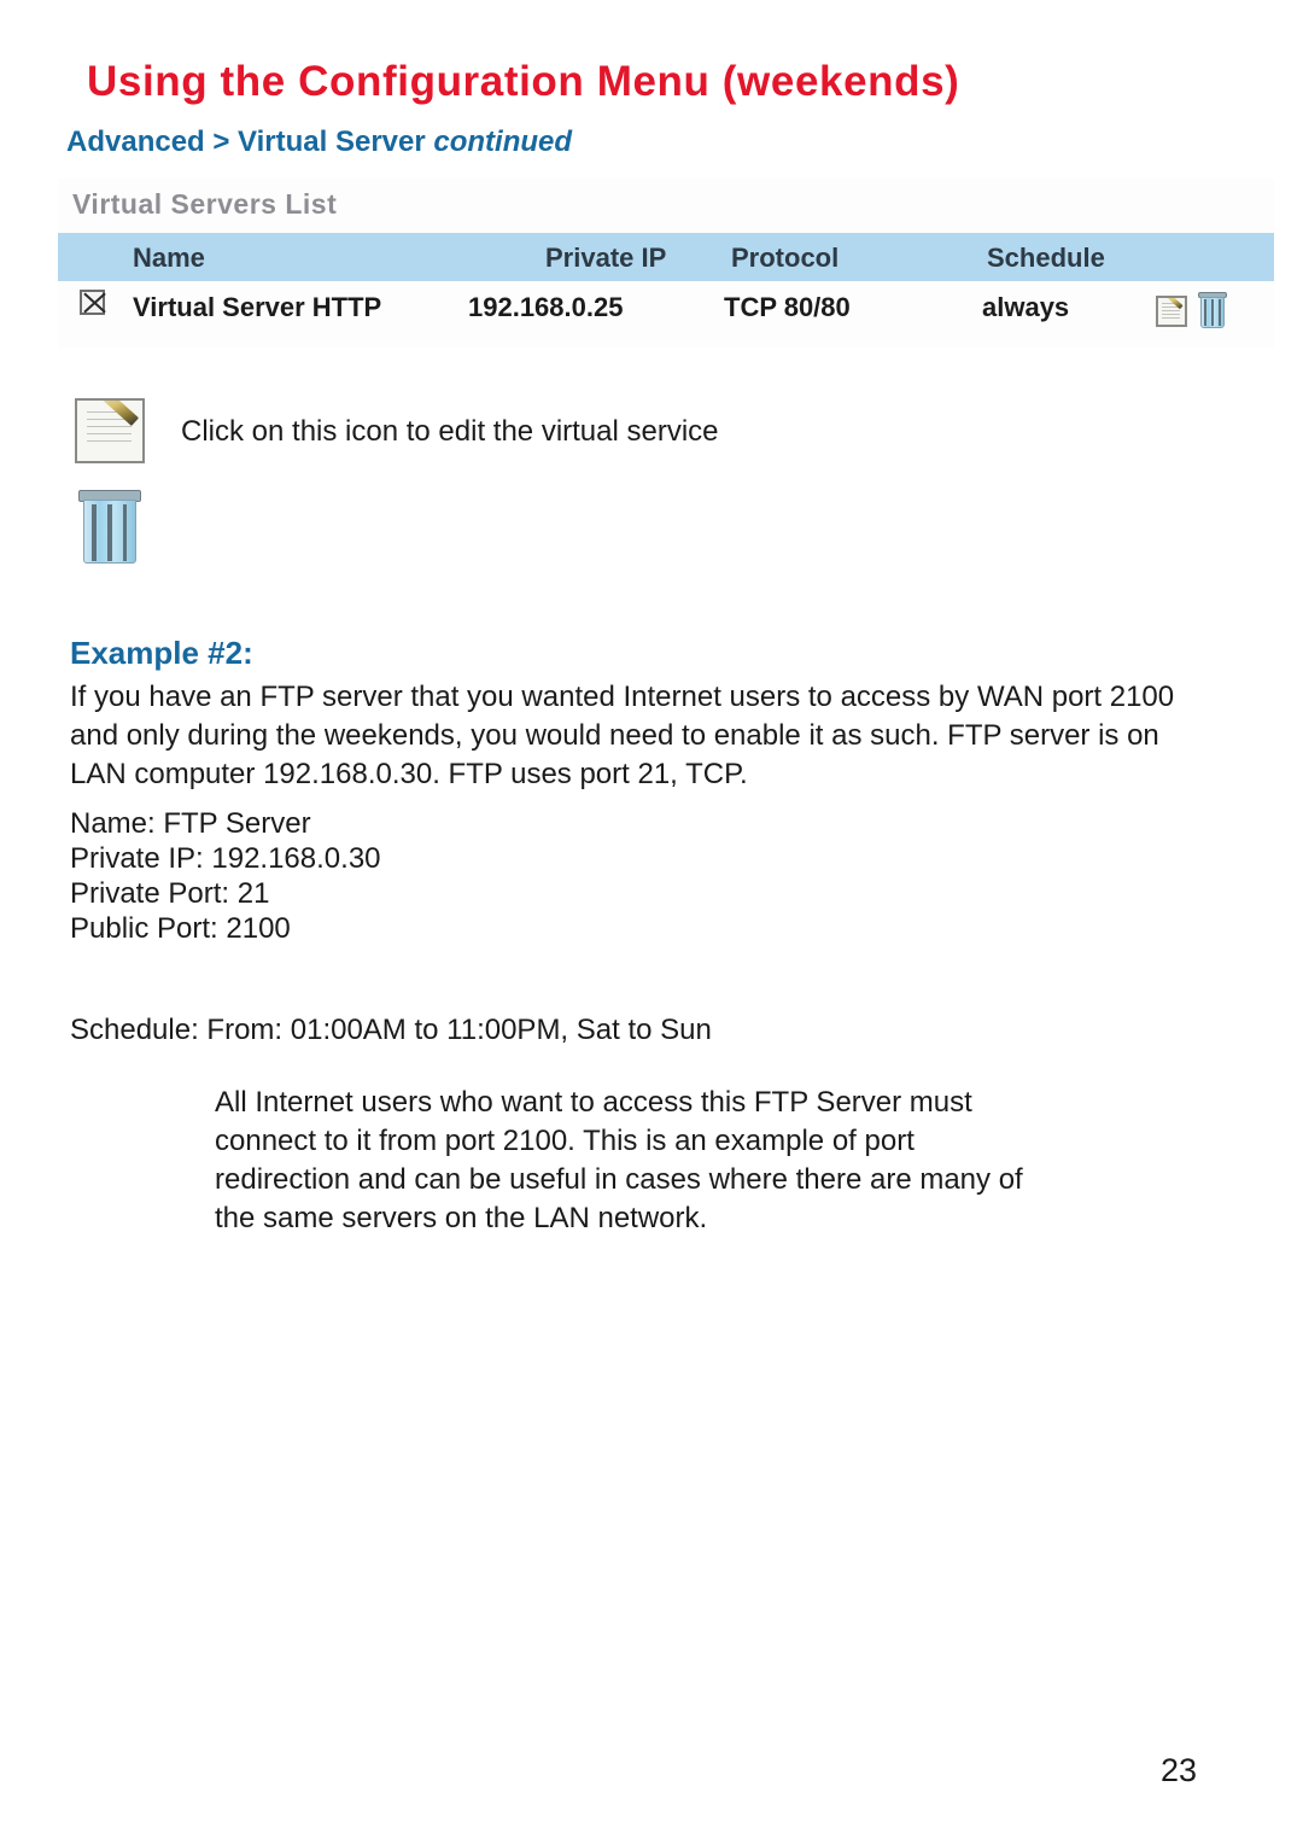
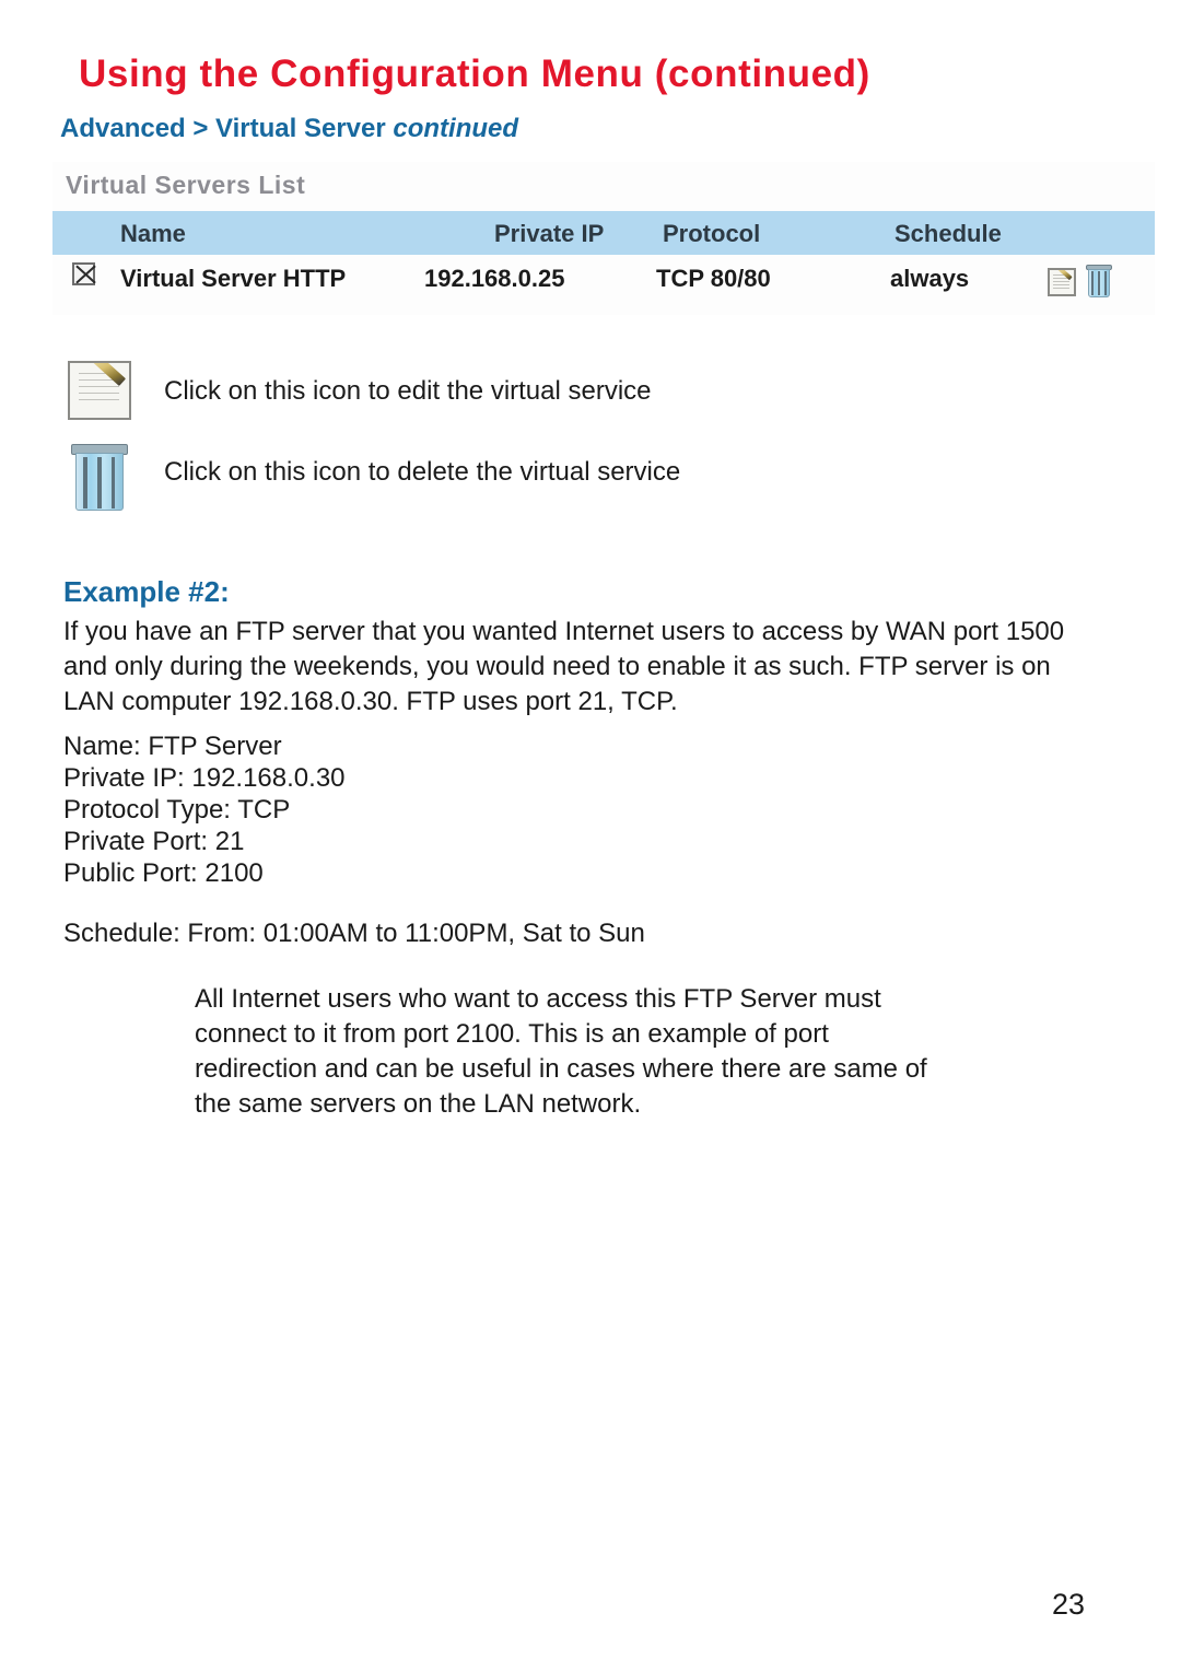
- Using the Configuration Menu (weekends)
+ Using the Configuration Menu (continued)
  Advanced > Virtual Server continued
  Virtual Servers List
  Name
  Private IP
  Protocol
  Schedule
  Virtual Server HTTP
  192.168.0.25
  TCP 80/80
  always
  Click on this icon to edit the virtual service
+ Click on this icon to delete the virtual service
  Example #2:
- If you have an FTP server that you wanted Internet users to access by WAN port 2100 and only during the weekends, you would need to enable it as such. FTP server is on LAN computer 192.168.0.30. FTP uses port 21, TCP.
+ If you have an FTP server that you wanted Internet users to access by WAN port 1500 and only during the weekends, you would need to enable it as such. FTP server is on LAN computer 192.168.0.30. FTP uses port 21, TCP.
  Name: FTP Server
  Private IP: 192.168.0.30
+ Protocol Type: TCP
  Private Port: 21
  Public Port: 2100
  Schedule: From: 01:00AM to 11:00PM, Sat to Sun
- All Internet users who want to access this FTP Server must connect to it from port 2100. This is an example of port redirection and can be useful in cases where there are many of the same servers on the LAN network.
+ All Internet users who want to access this FTP Server must connect to it from port 2100. This is an example of port redirection and can be useful in cases where there are same of the same servers on the LAN network.
  23
